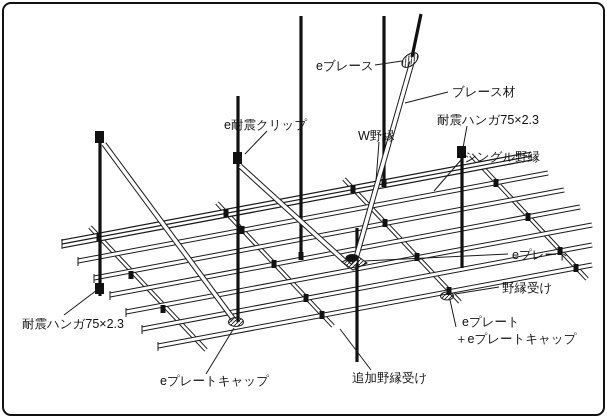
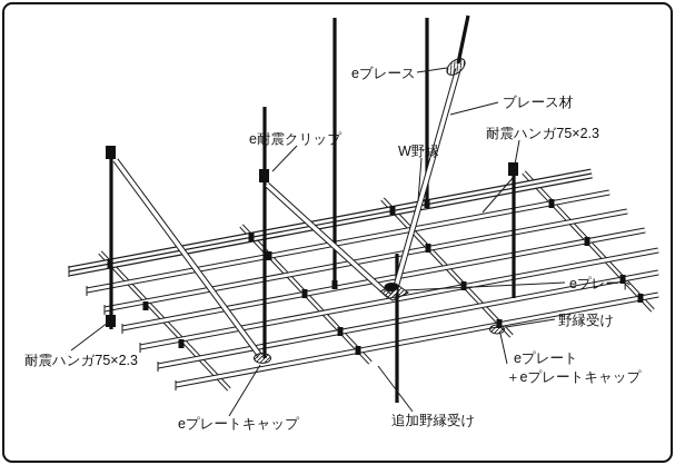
  eブレース
  ブレース材
  e耐震クリップ
  W野縁
  耐震ハンガ75×2.3
- シングル野縁
  eプレート
  野縁受け
  耐震ハンガ75×2.3
  eプレート
  ＋eプレートキャップ
  eプレートキャップ
  追加野縁受け
